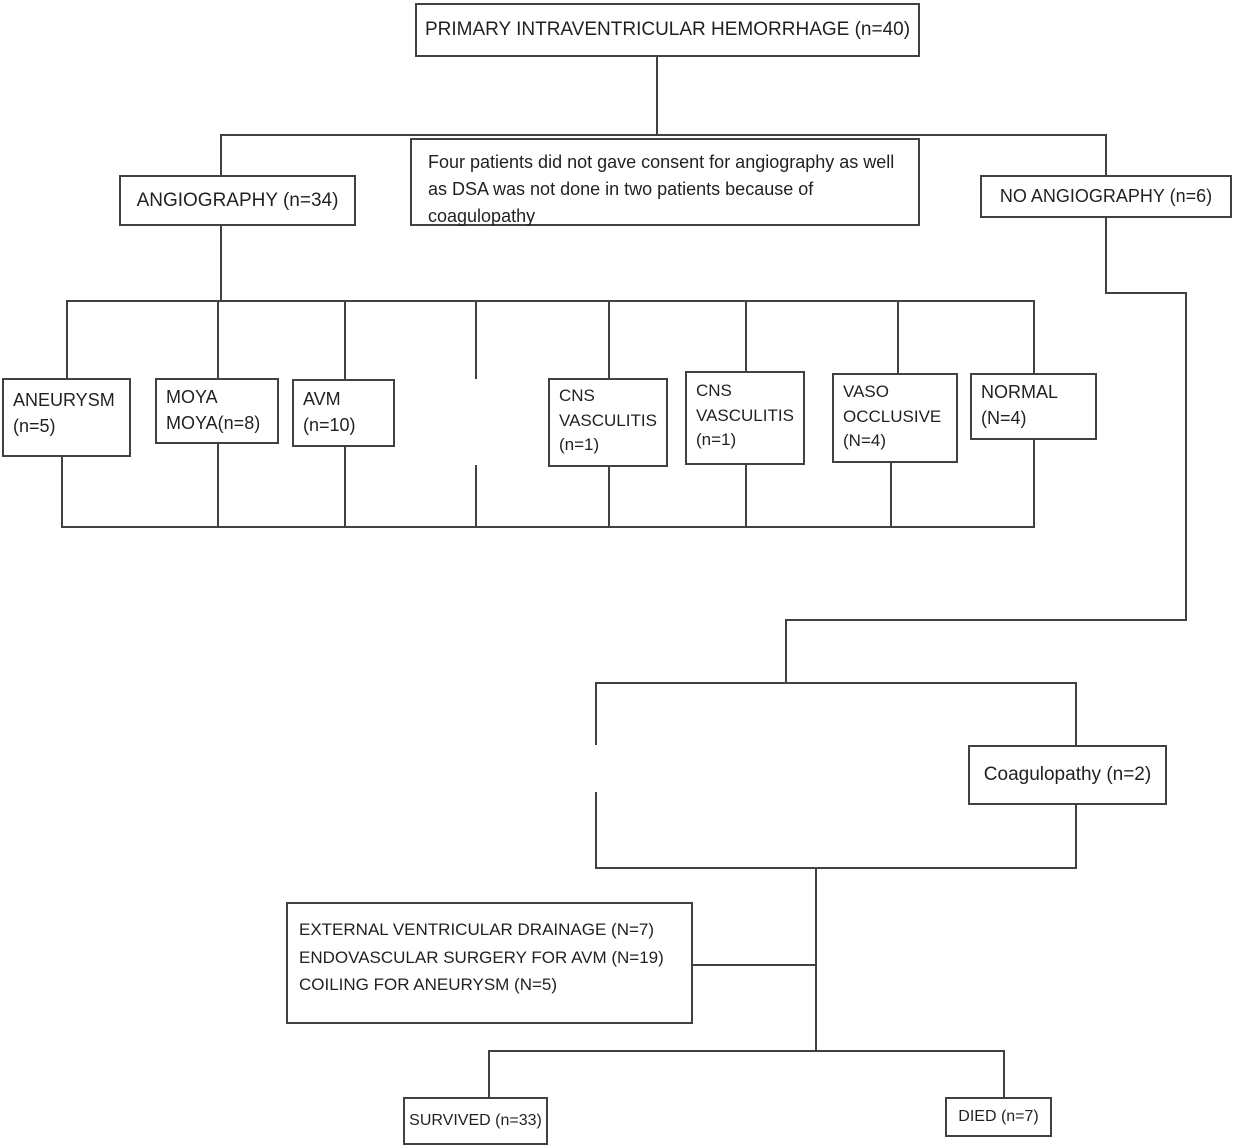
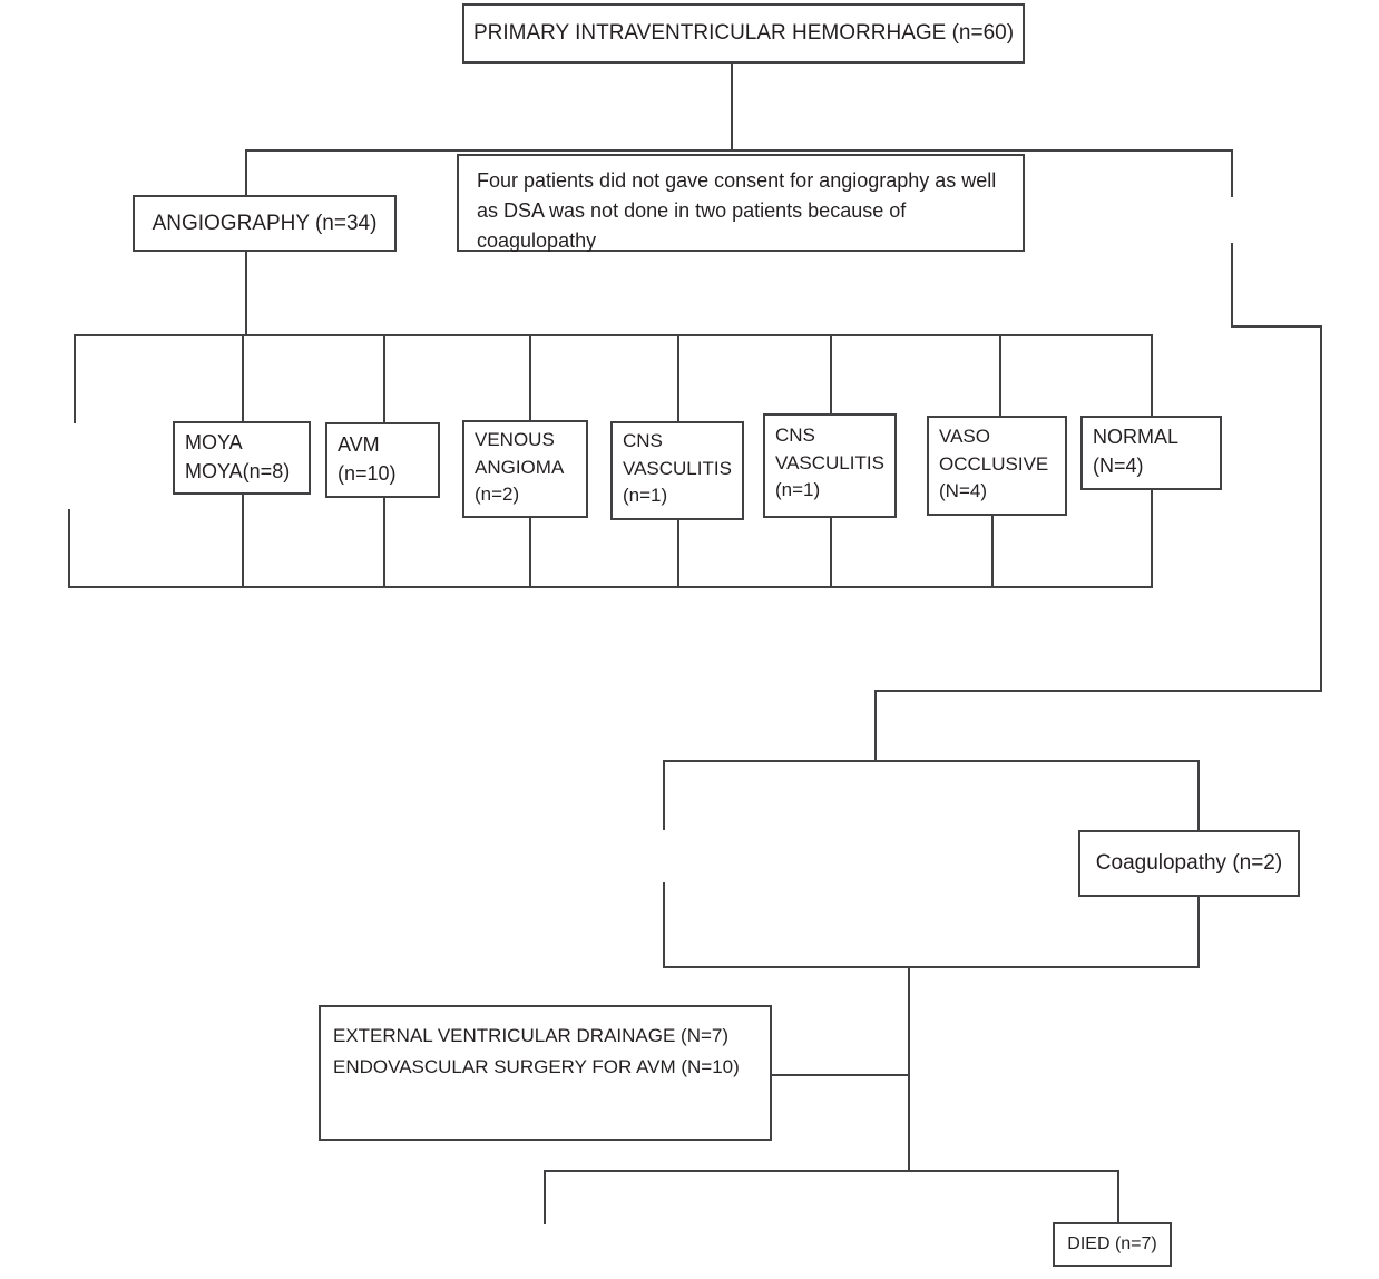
- PRIMARY INTRAVENTRICULAR HEMORRHAGE (n=40)
+ PRIMARY INTRAVENTRICULAR HEMORRHAGE (n=60)
  ANGIOGRAPHY (n=34)
  Four patients did not gave consent for angiography as well as DSA was not done in two patients because of coagulopathy
- NO ANGIOGRAPHY (n=6)
- ANEURYSM
- (n=5)
  MOYA
  MOYA(n=8)
  AVM
  (n=10)
+ VENOUS
+ ANGIOMA
+ (n=2)
  CNS
  VASCULITIS
  (n=1)
  CNS
  VASCULITIS
  (n=1)
  VASO
  OCCLUSIVE
  (N=4)
  NORMAL
  (N=4)
  Coagulopathy (n=2)
  EXTERNAL VENTRICULAR DRAINAGE (N=7)
- ENDOVASCULAR SURGERY FOR AVM (N=19)
+ ENDOVASCULAR SURGERY FOR AVM (N=10)
- COILING FOR ANEURYSM (N=5)
- SURVIVED (n=33)
  DIED (n=7)
